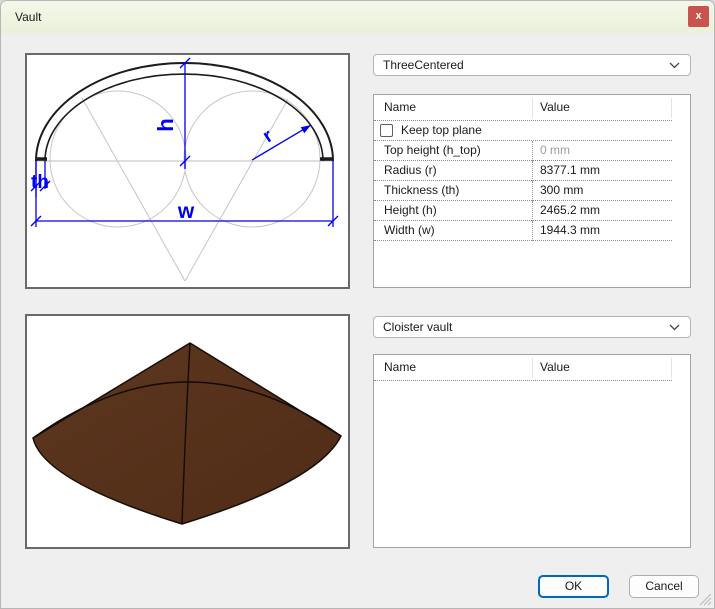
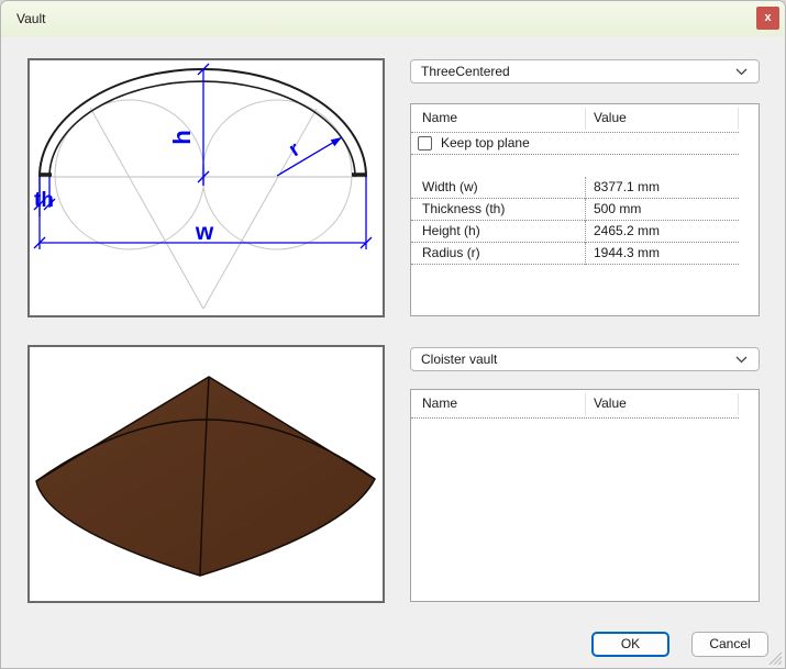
  Vault
  x
  th
  w
  ThreeCentered
  Name
  Value
  Keep top plane
- Top height (h_top)
- 0 mm
- Radius (r)
+ Width (w)
  8377.1 mm
  Thickness (th)
- 300 mm
+ 500 mm
  Height (h)
  2465.2 mm
- Width (w)
+ Radius (r)
  1944.3 mm
  Cloister vault
  Name
  Value
  OK
  Cancel
